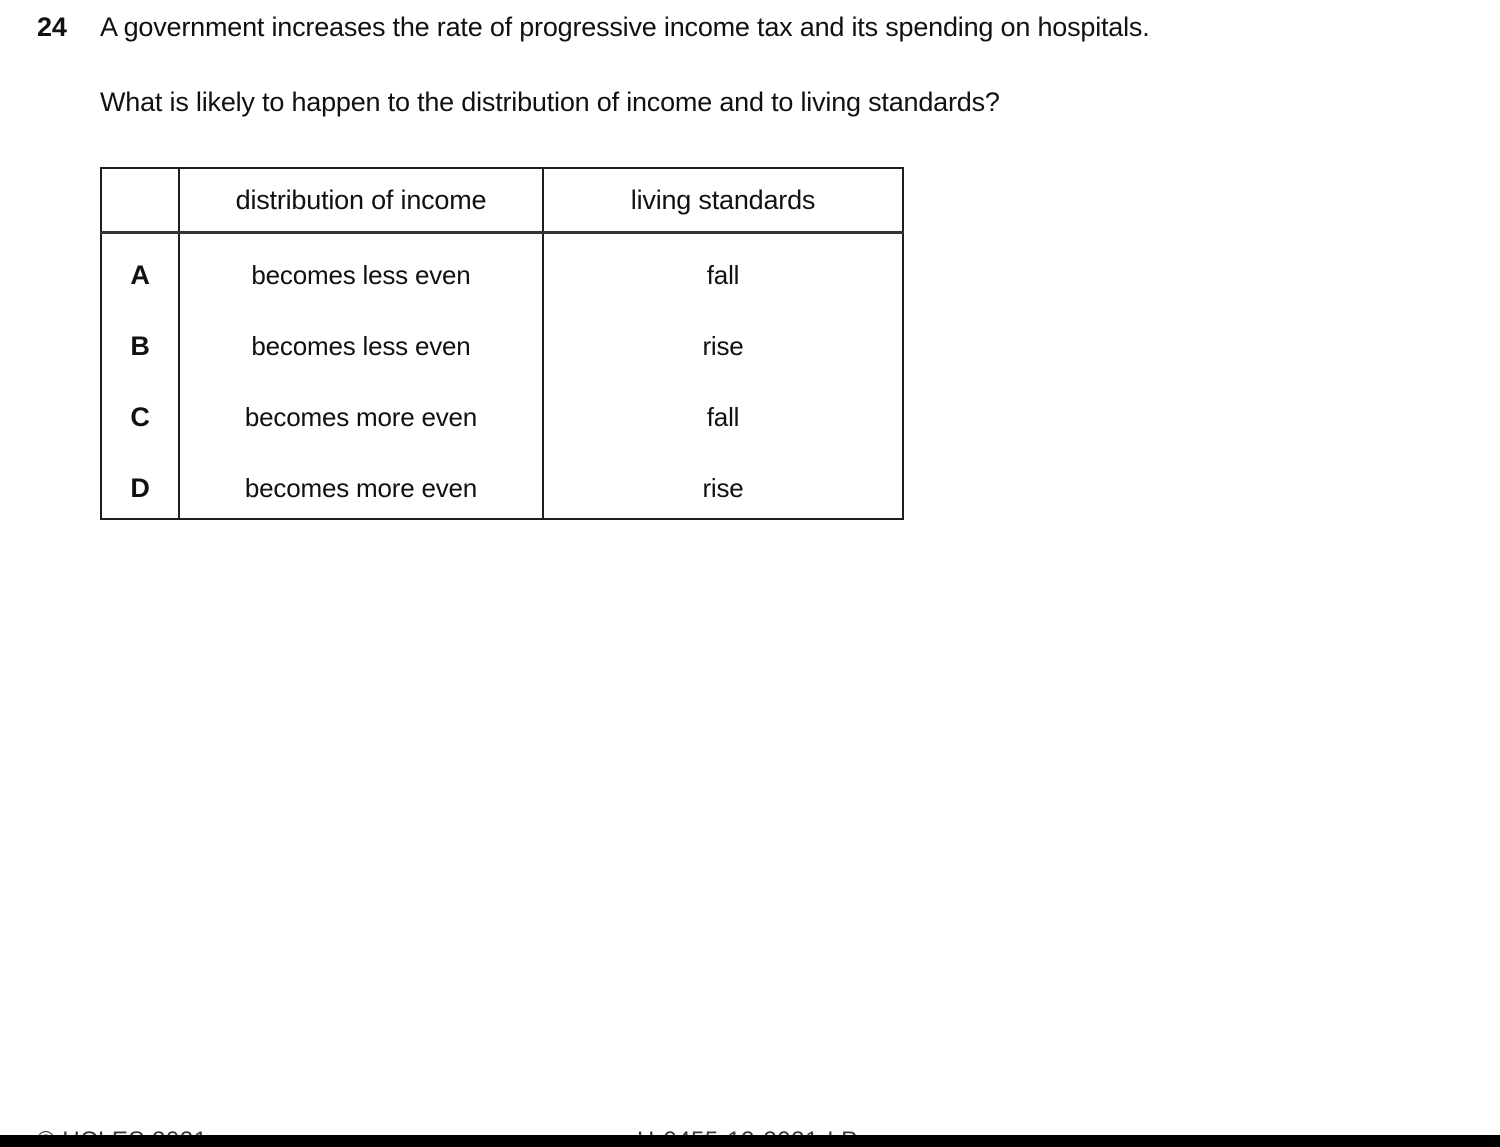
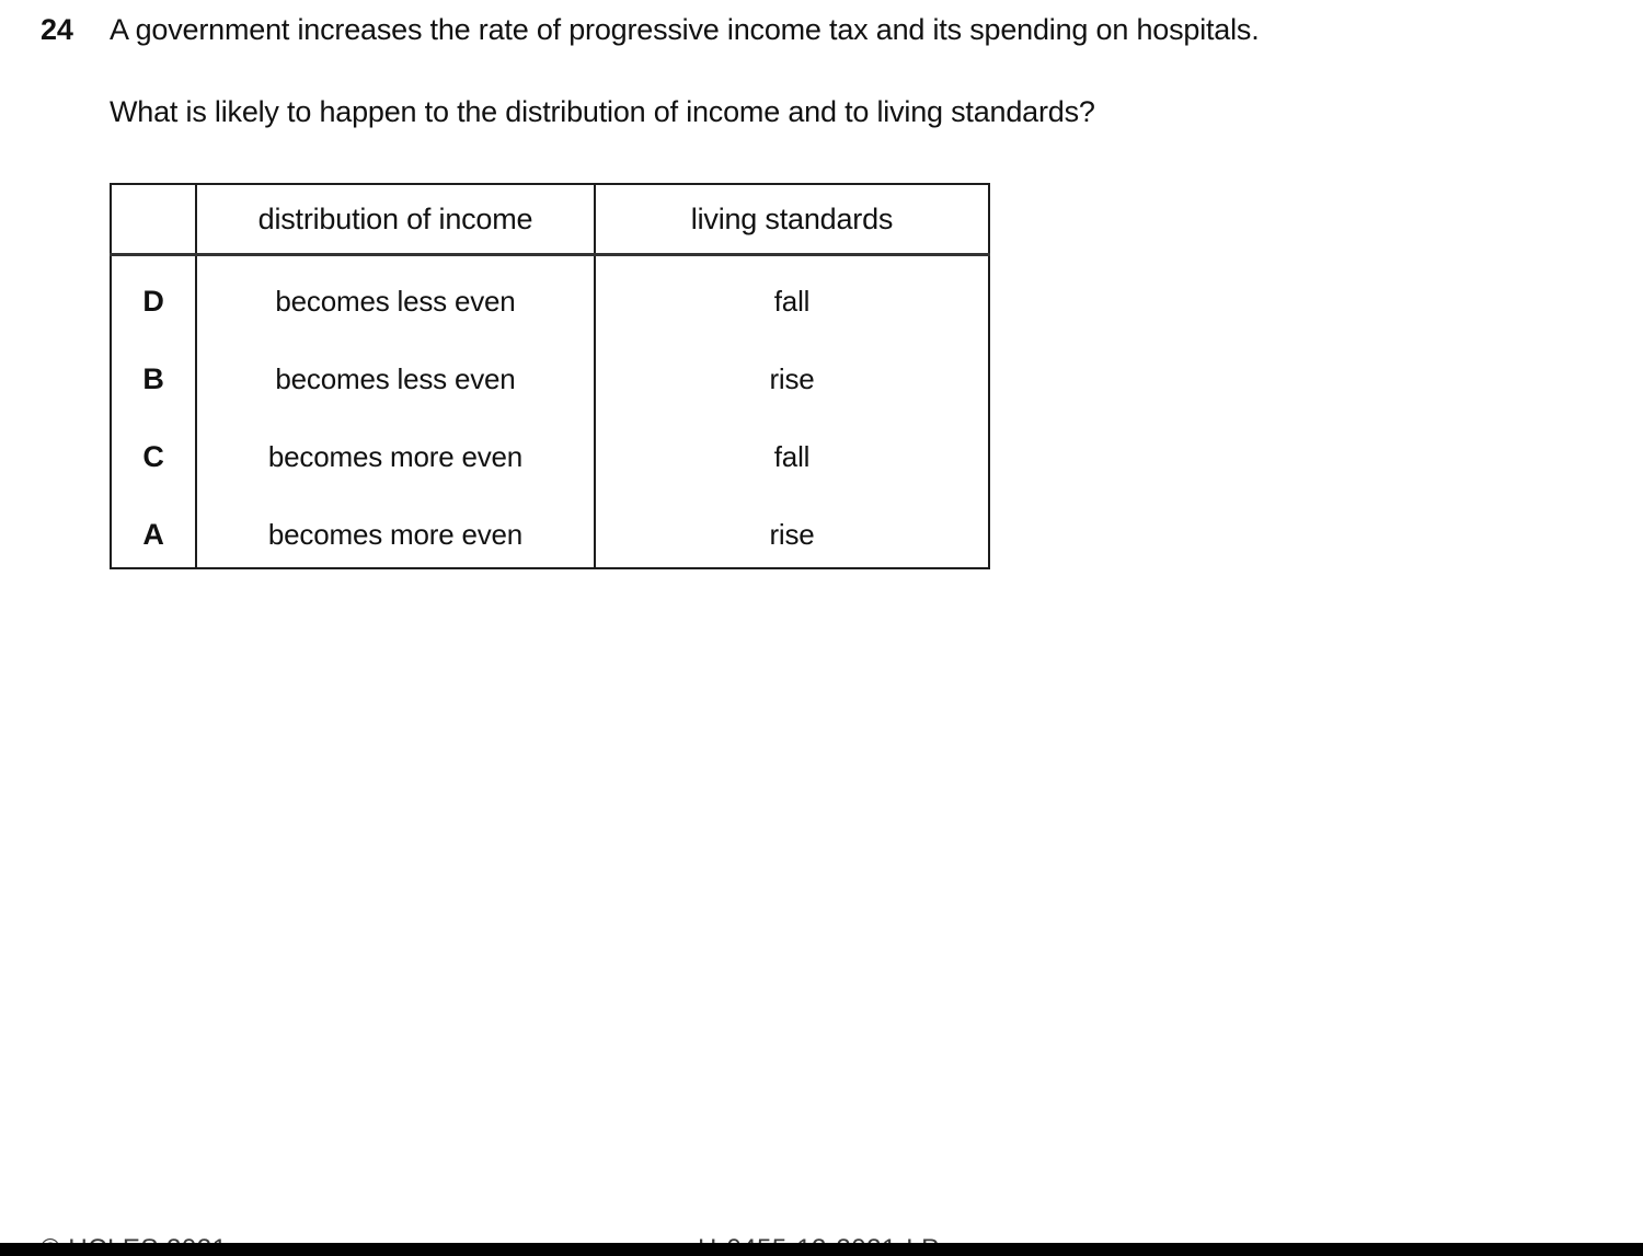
  24
  A government increases the rate of progressive income tax and its spending on hospitals.
  What is likely to happen to the distribution of income and to living standards?
  	distribution of income	living standards
- A	becomes less even	fall
+ D	becomes less even	fall
  B	becomes less even	rise
  C	becomes more even	fall
- D	becomes more even	rise
+ A	becomes more even	rise
